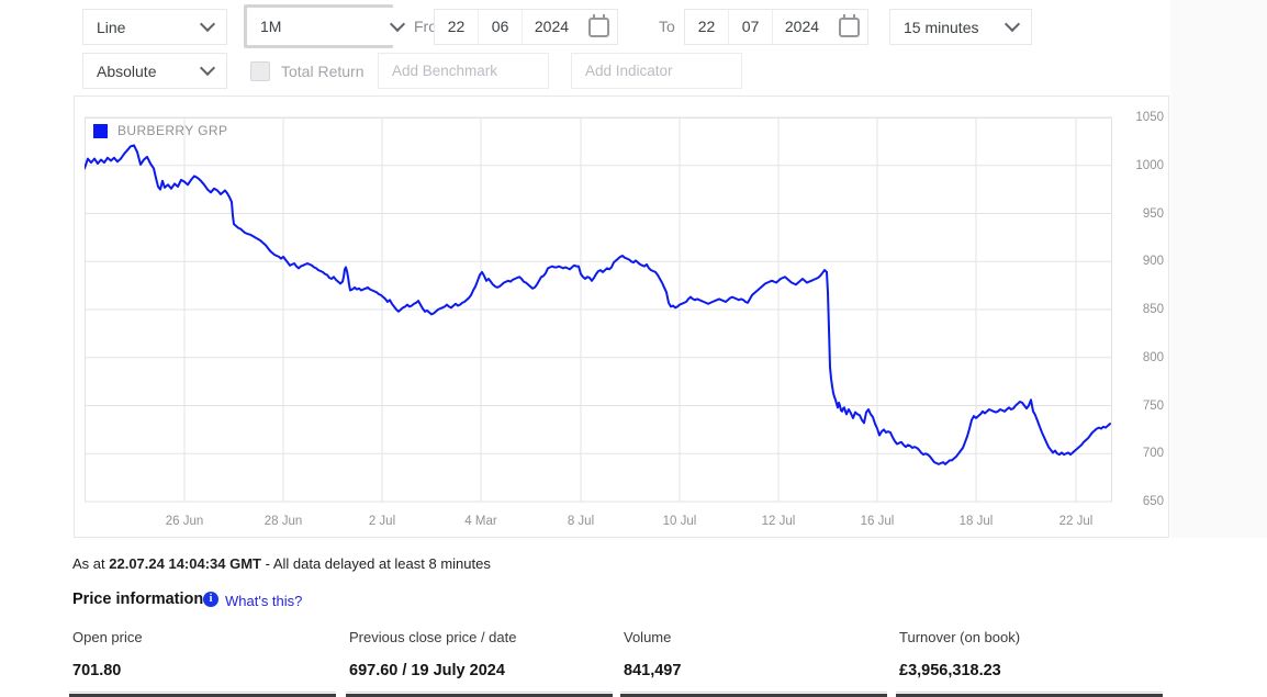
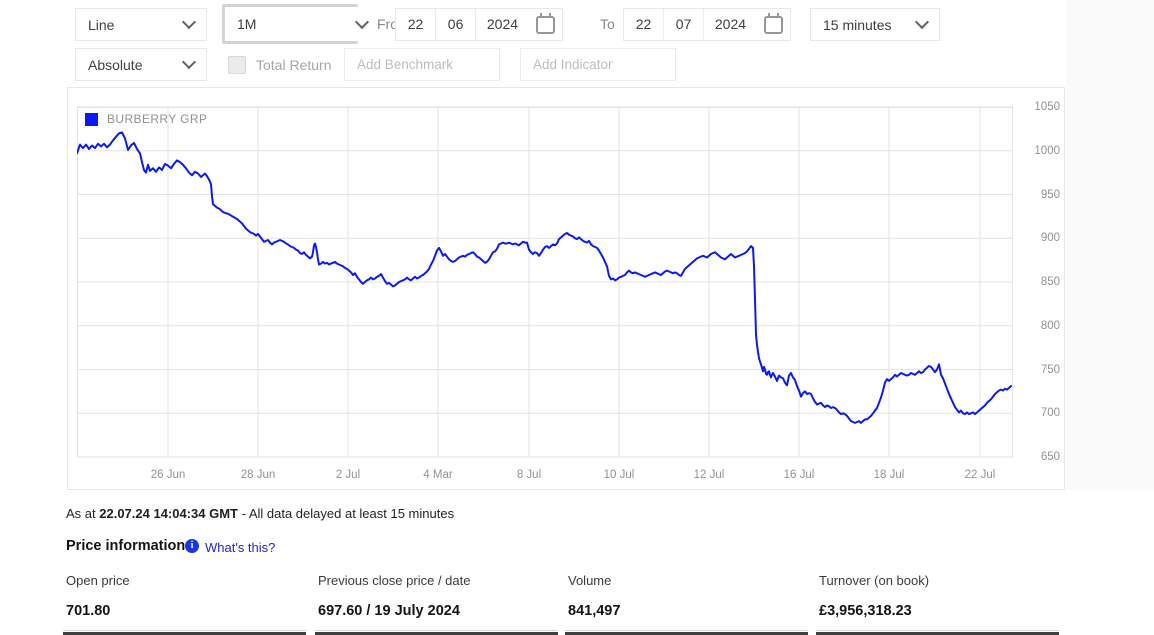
  Line
  1M
  22
  06
  2024
  To
  22
  07
  2024
  15 minutes
  Absolute
  Total Return
  Add Benchmark
  Add Indicator
  1050
  1000
  950
  900
  850
  800
  750
  700
  650
  26 Jun
  28 Jun
  2 Jul
  4 Mar
  8 Jul
  10 Jul
  12 Jul
  16 Jul
  18 Jul
  22 Jul
  BURBERRY GRP
- As at 22.07.24 14:04:34 GMT - All data delayed at least 8 minutes
+ As at 22.07.24 14:04:34 GMT - All data delayed at least 15 minutes
  Price information
  i
  What's this?
  Open price
  701.80
  Previous close price / date
  697.60 / 19 July 2024
  Volume
  841,497
  Turnover (on book)
  £3,956,318.23
